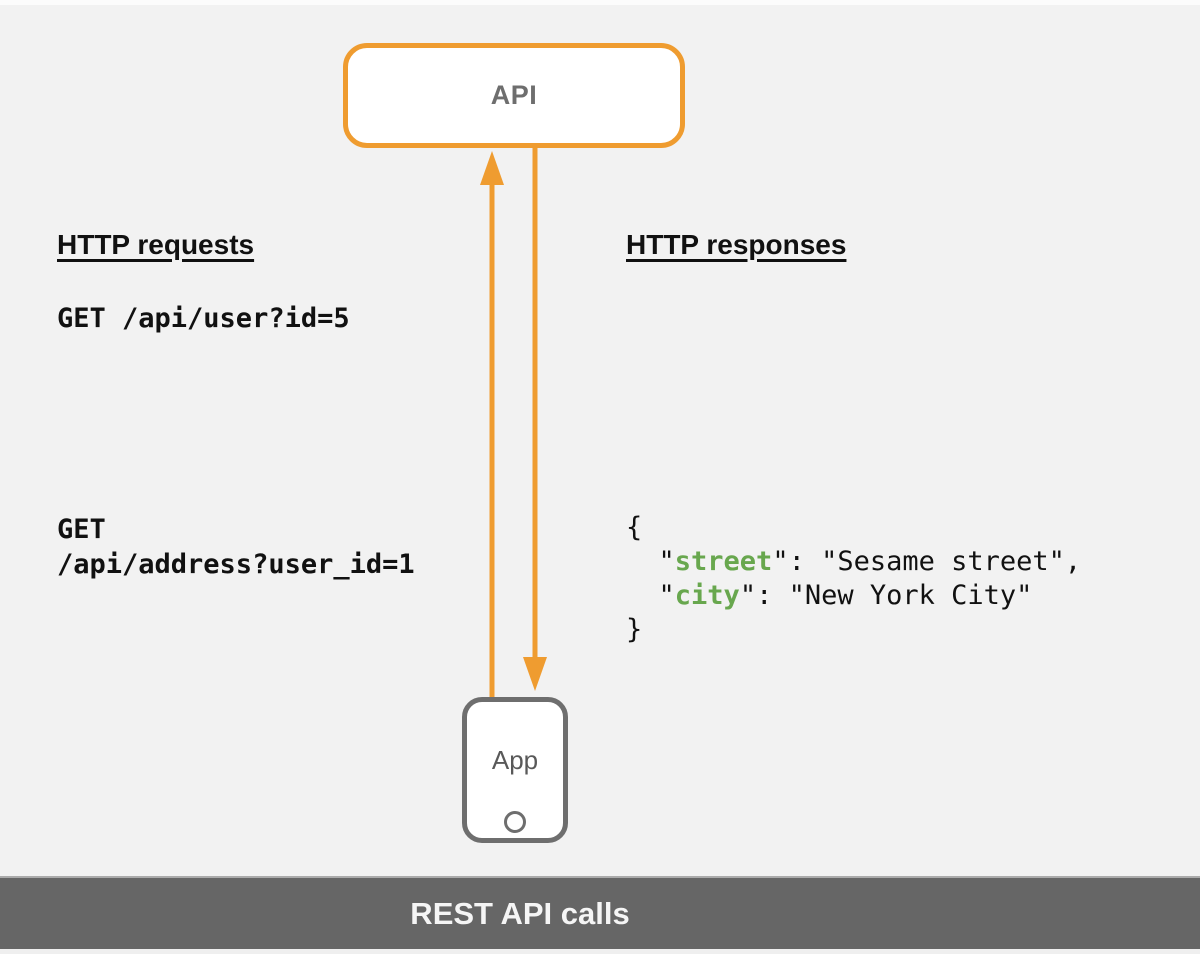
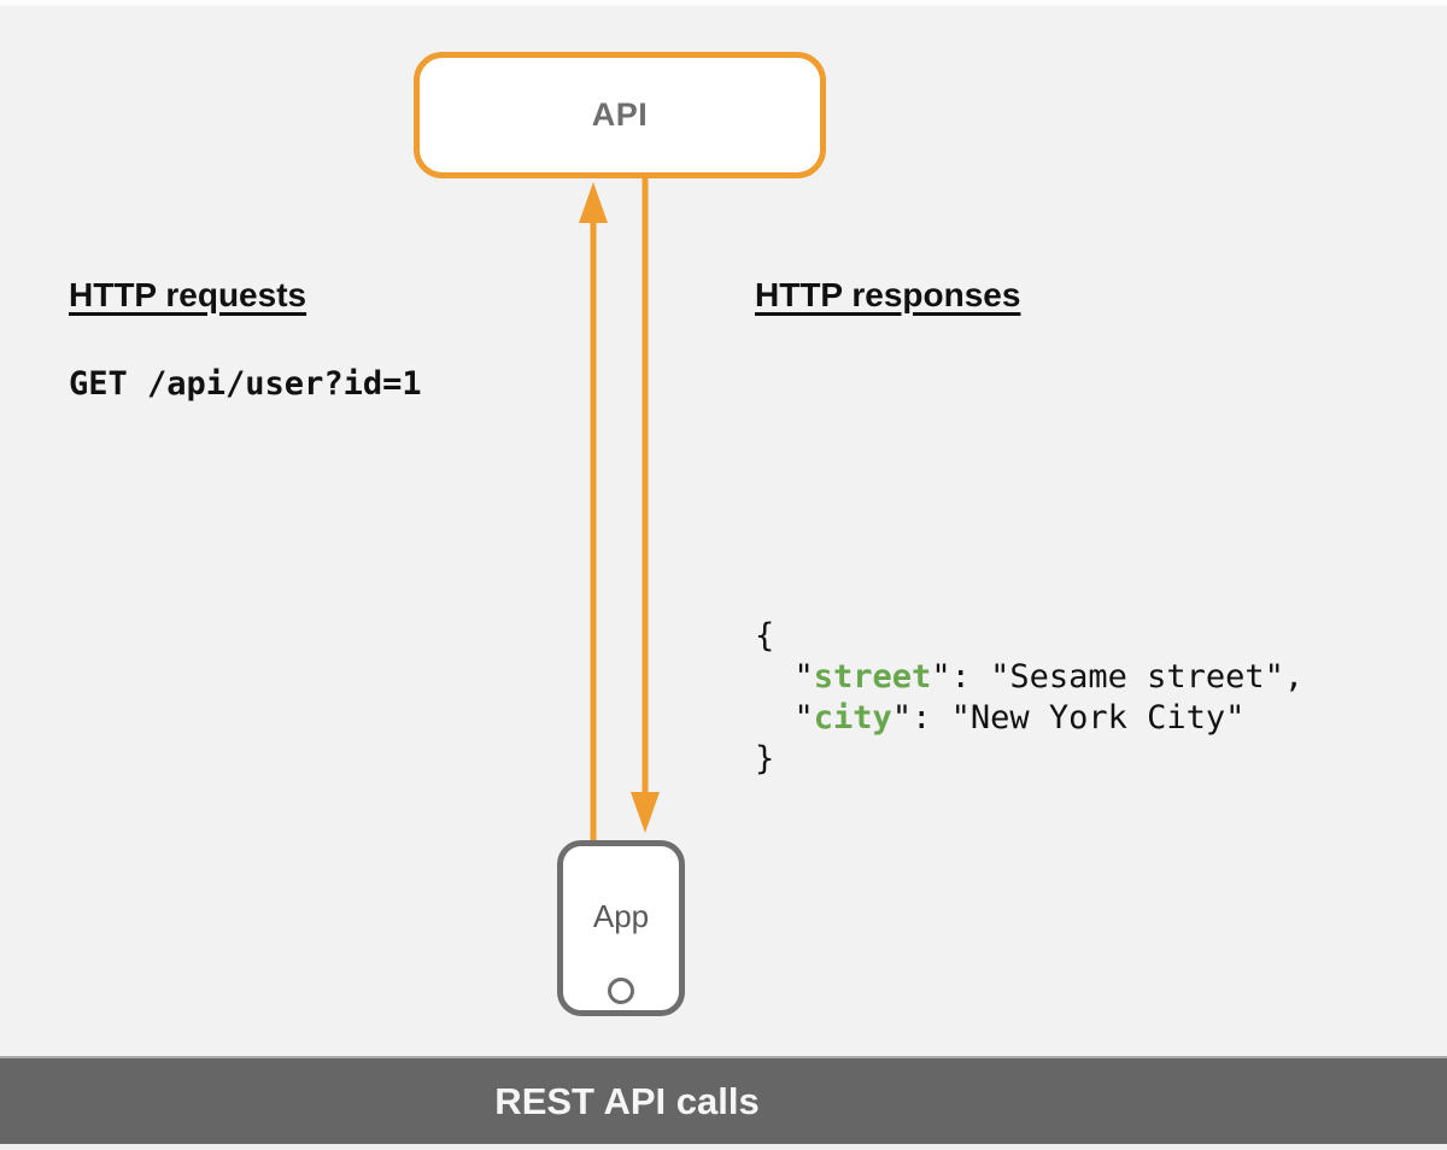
  API
  App
  HTTP requests
- GET /api/user?id=5
+ GET /api/user?id=1
- GET
- /api/address?user_id=1
  HTTP responses
  { "street": "Sesame street", "city": "New York City" }
  REST API calls
